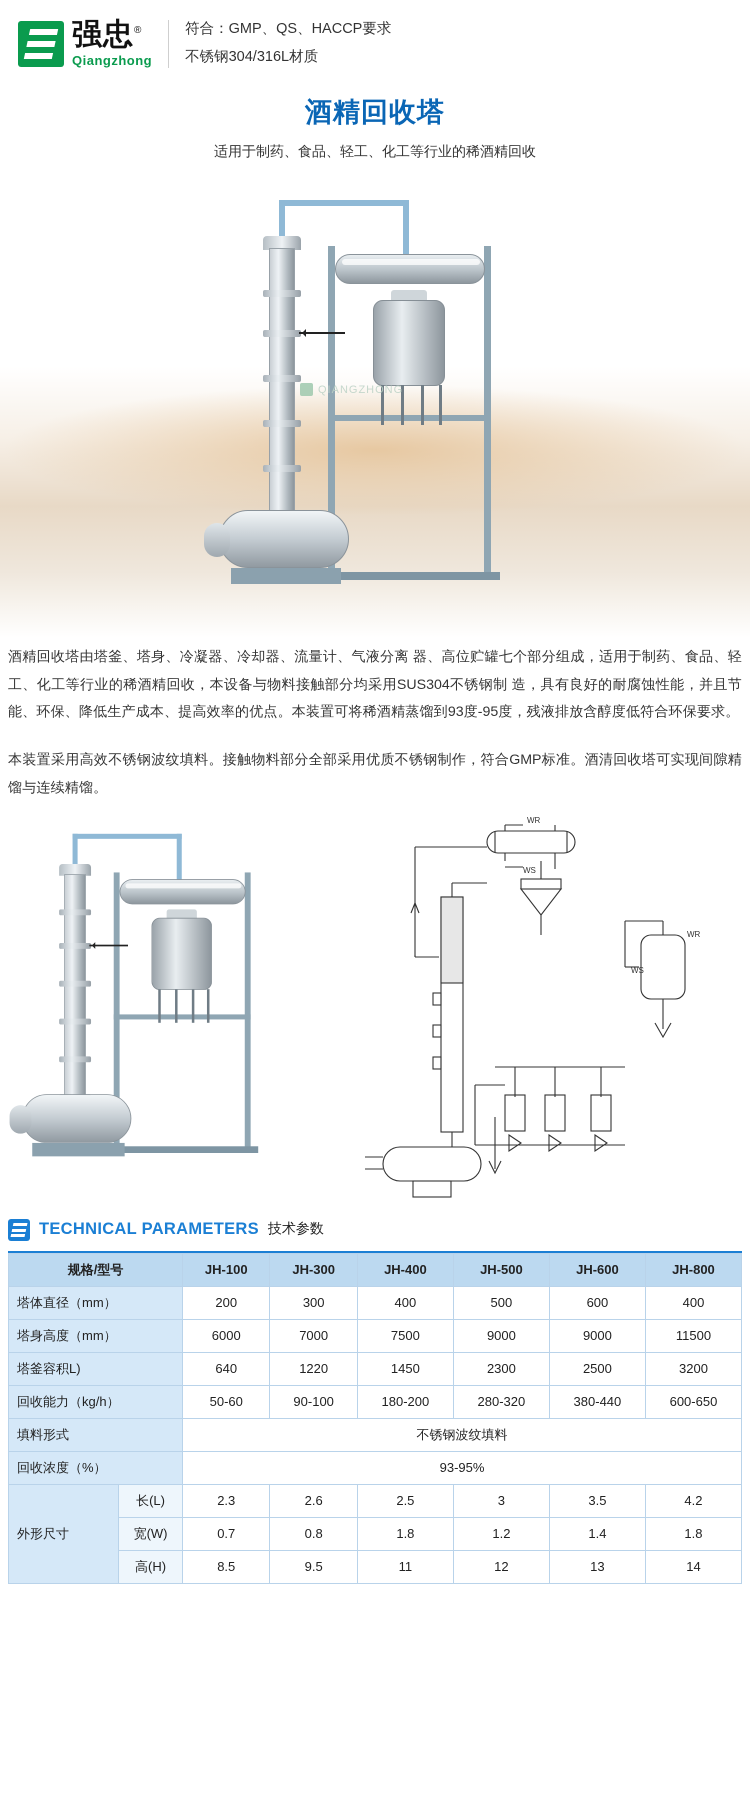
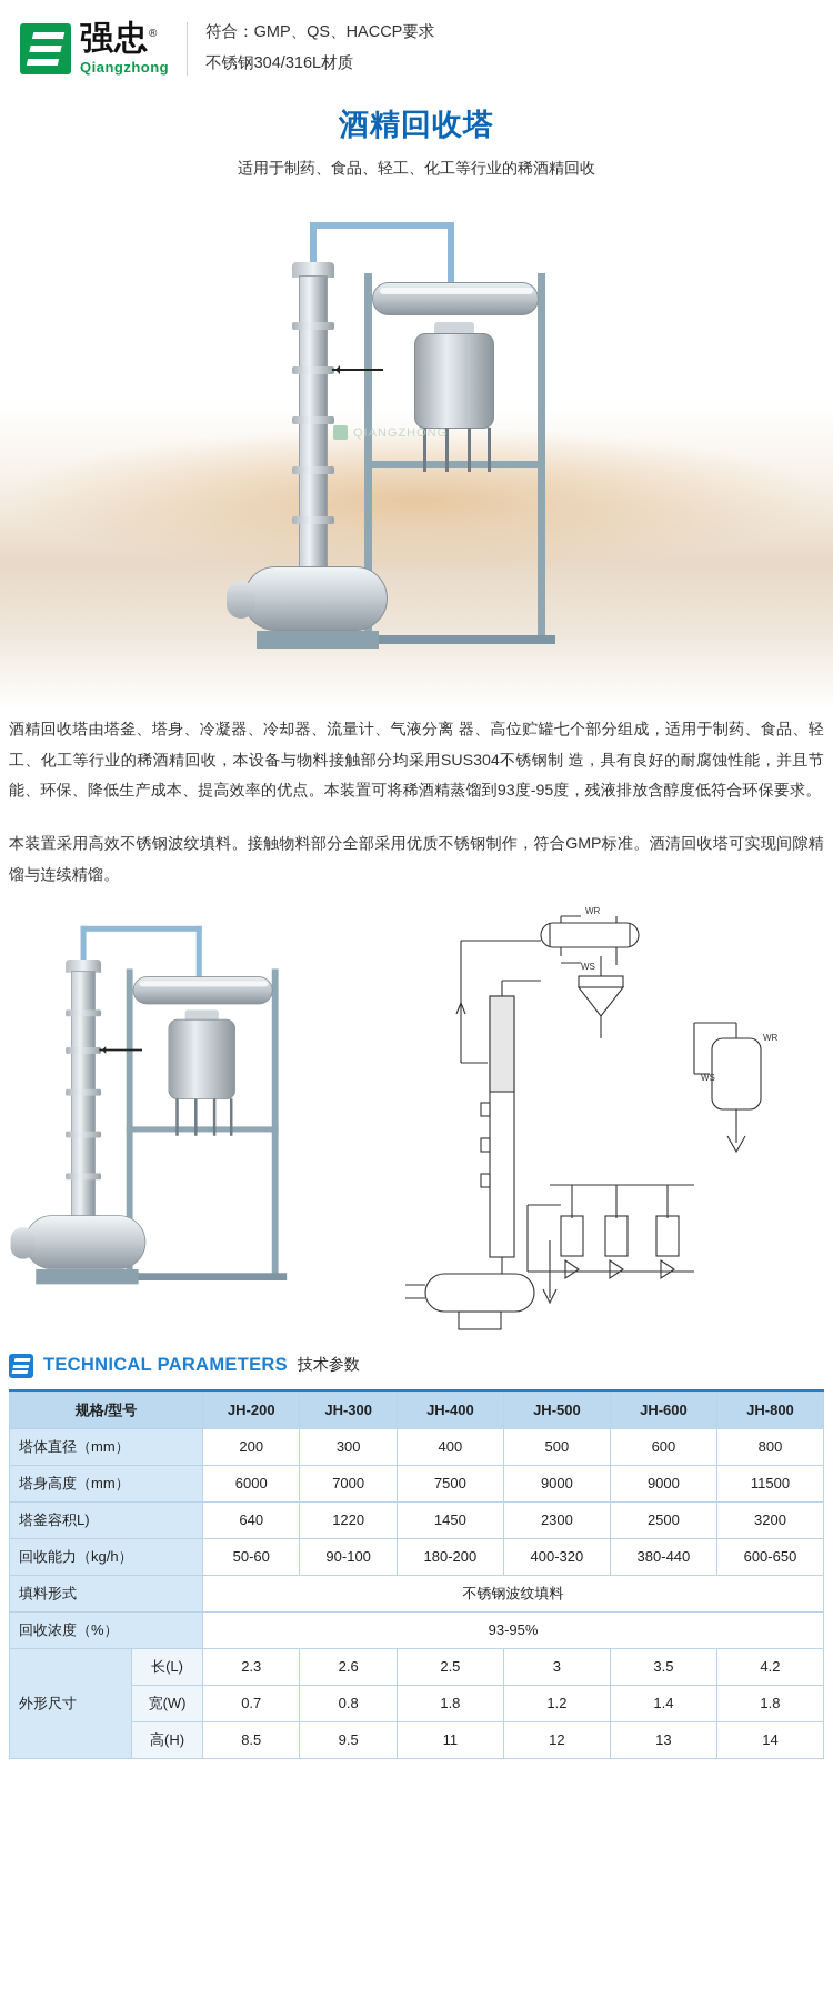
  强忠®
  Qiangzhong
  符合：GMP、QS、HACCP要求
  不锈钢304/316L材质
  酒精回收塔
  适用于制药、食品、轻工、化工等行业的稀酒精回收
  QIANGZHONG
  酒精回收塔由塔釜、塔身、冷凝器、冷却器、流量计、气液分离 器、高位贮罐七个部分组成，适用于制药、食品、轻工、化工等行业的稀酒精回收，本设备与物料接触部分均采用SUS304不锈钢制 造，具有良好的耐腐蚀性能，并且节能、环保、降低生产成本、提高效率的优点。本装置可将稀酒精蒸馏到93度-95度，残液排放含醇度低符合环保要求。
  本装置采用高效不锈钢波纹填料。接触物料部分全部采用优质不锈钢制作，符合GMP标准。酒清回收塔可实现间隙精馏与连续精馏。
  WR
  WS
  WR
  WS
  TECHNICAL PARAMETERS
  技术参数
- 规格/型号	JH-100	JH-300	JH-400	JH-500	JH-600	JH-800
+ 规格/型号	JH-200	JH-300	JH-400	JH-500	JH-600	JH-800
- 塔体直径（mm）	200	300	400	500	600	400
+ 塔体直径（mm）	200	300	400	500	600	800
  塔身高度（mm）	6000	7000	7500	9000	9000	11500
  塔釜容积L)	640	1220	1450	2300	2500	3200
- 回收能力（kg/h）	50-60	90-100	180-200	280-320	380-440	600-650
+ 回收能力（kg/h）	50-60	90-100	180-200	400-320	380-440	600-650
  填料形式	不锈钢波纹填料
  回收浓度（%）	93-95%
  外形尺寸	长(L)	2.3	2.6	2.5	3	3.5	4.2
  宽(W)	0.7	0.8	1.8	1.2	1.4	1.8
  高(H)	8.5	9.5	11	12	13	14
